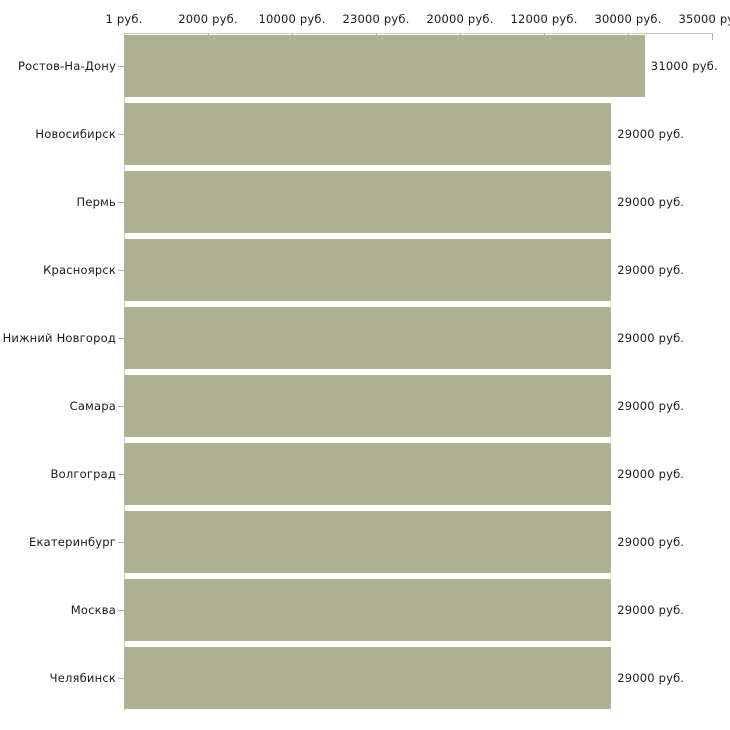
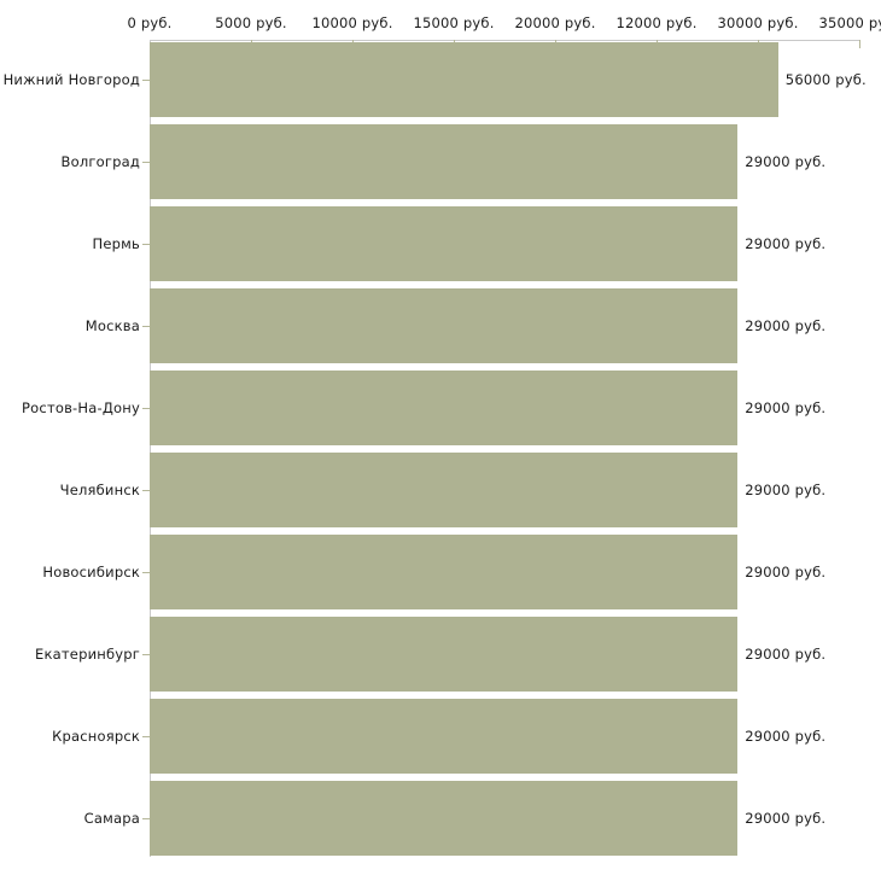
- 1 руб.
+ 0 руб.
- 2000 руб.
+ 5000 руб.
  10000 руб.
- 23000 руб.
+ 15000 руб.
  20000 руб.
  12000 руб.
  30000 руб.
- Ростов-На-Дону
+ Нижний Новгород
- Новосибирск
+ Волгоград
  Пермь
- Красноярск
+ Москва
- Нижний Новгород
+ Ростов-На-Дону
- Самара
+ Челябинск
- Волгоград
+ Новосибирск
  Екатеринбург
- Москва
+ Красноярск
- Челябинск
+ Самара
- 31000 руб.
+ 56000 руб.
  29000 руб.
  29000 руб.
  29000 руб.
  29000 руб.
  29000 руб.
  29000 руб.
  29000 руб.
  29000 руб.
  29000 руб.
